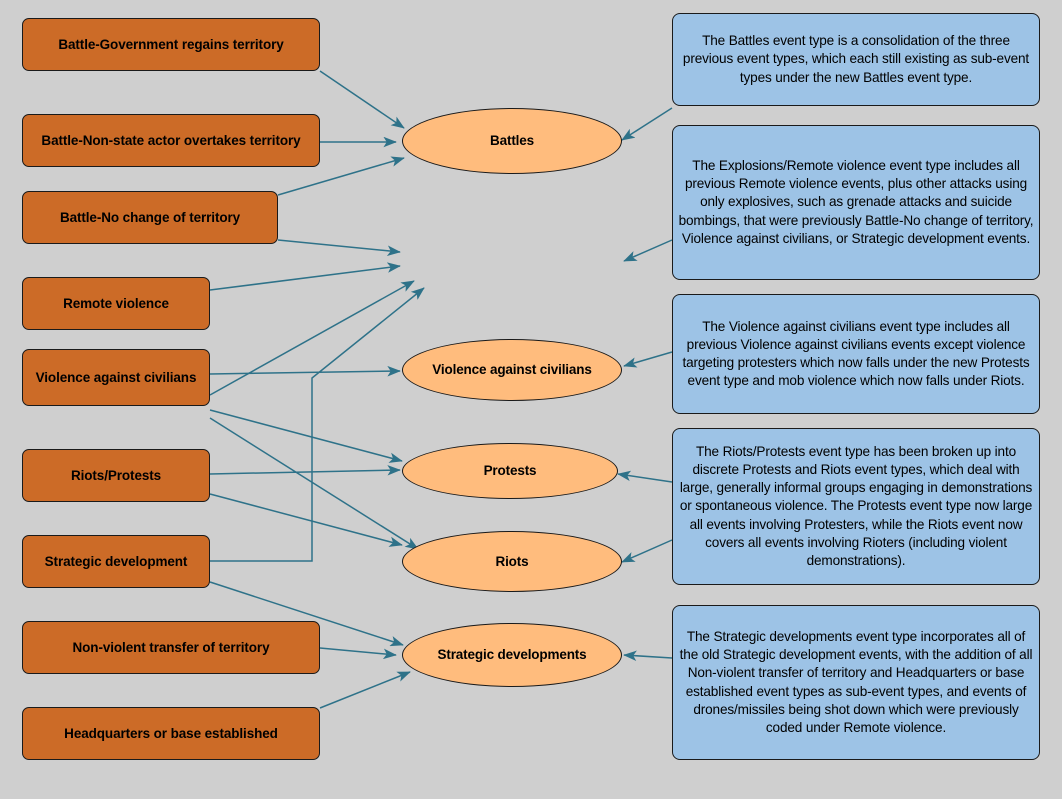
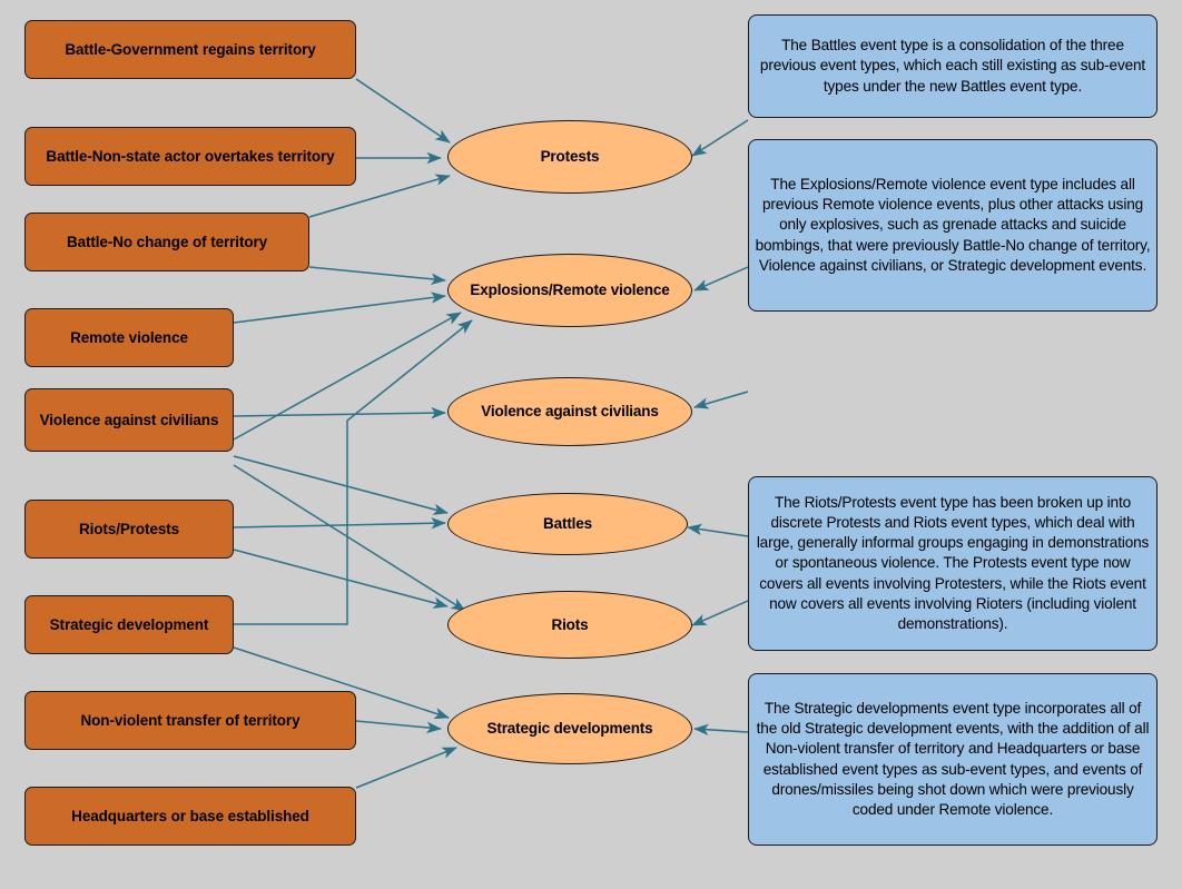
  Battle-Government regains territory
  Battle-Non-state actor overtakes territory
  Battle-No change of territory
  Remote violence
  Violence against civilians
  Riots/Protests
  Strategic development
  Non-violent transfer of territory
  Headquarters or base established
- Battles
+ Protests
+ Explosions/Remote violence
  Violence against civilians
- Protests
+ Battles
  Riots
  Strategic developments
  The Battles event type is a consolidation of the three previous event types, which each still existing as sub-event types under the new Battles event type.
  The Explosions/Remote violence event type includes all previous Remote violence events, plus other attacks using only explosives, such as grenade attacks and suicide bombings, that were previously Battle-No change of territory, Violence against civilians, or Strategic development events.
- The Violence against civilians event type includes all previous Violence against civilians events except violence targeting protesters which now falls under the new Protests event type and mob violence which now falls under Riots.
- The Riots/Protests event type has been broken up into discrete Protests and Riots event types, which deal with large, generally informal groups engaging in demonstrations or spontaneous violence. The Protests event type now large all events involving Protesters, while the Riots event now covers all events involving Rioters (including violent demonstrations).
+ The Riots/Protests event type has been broken up into discrete Protests and Riots event types, which deal with large, generally informal groups engaging in demonstrations or spontaneous violence. The Protests event type now covers all events involving Protesters, while the Riots event now covers all events involving Rioters (including violent demonstrations).
  The Strategic developments event type incorporates all of the old Strategic development events, with the addition of all Non-violent transfer of territory and Headquarters or base established event types as sub-event types, and events of drones/missiles being shot down which were previously coded under Remote violence.
